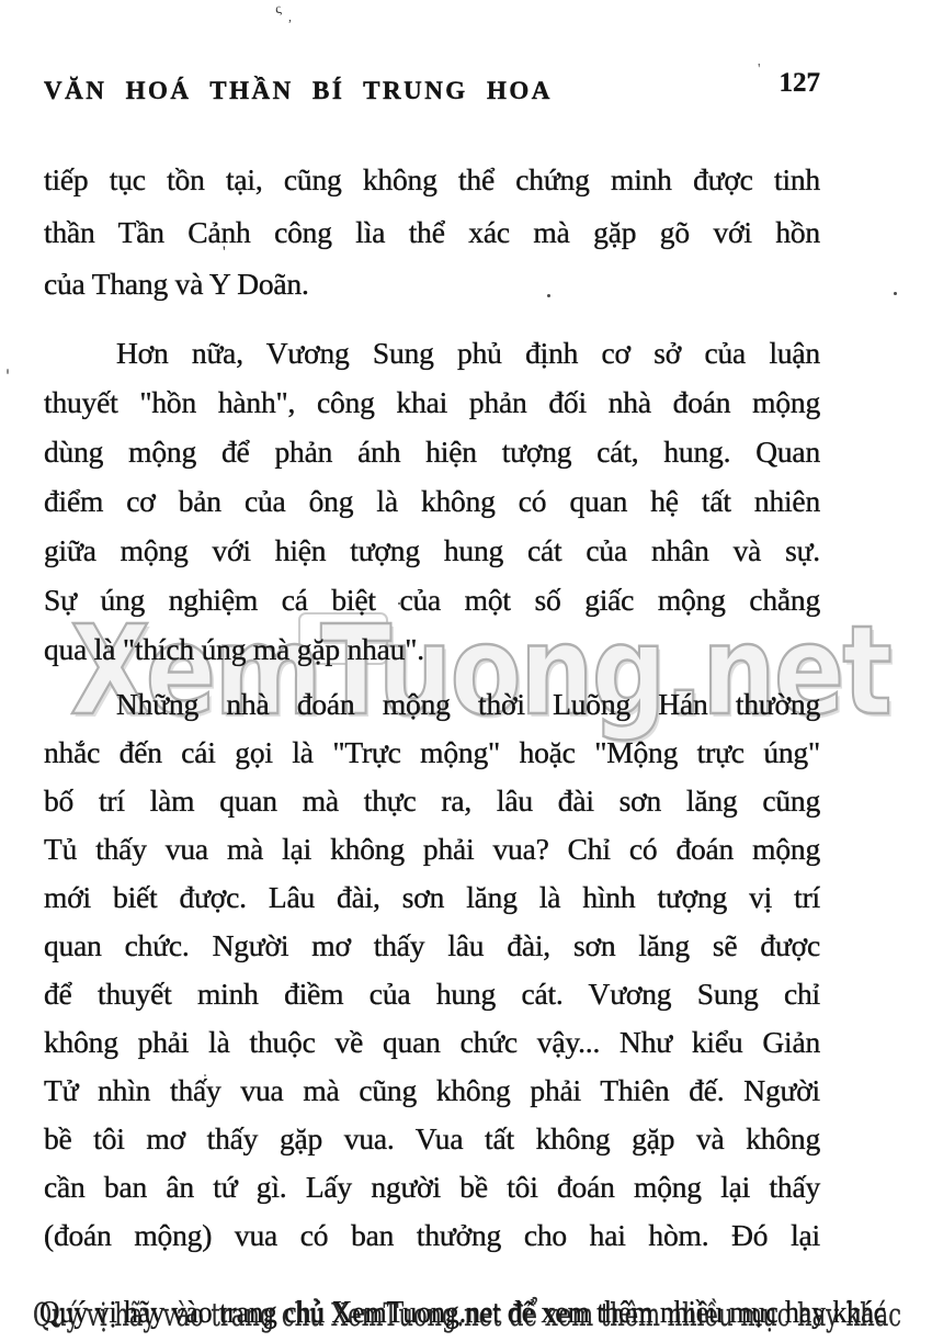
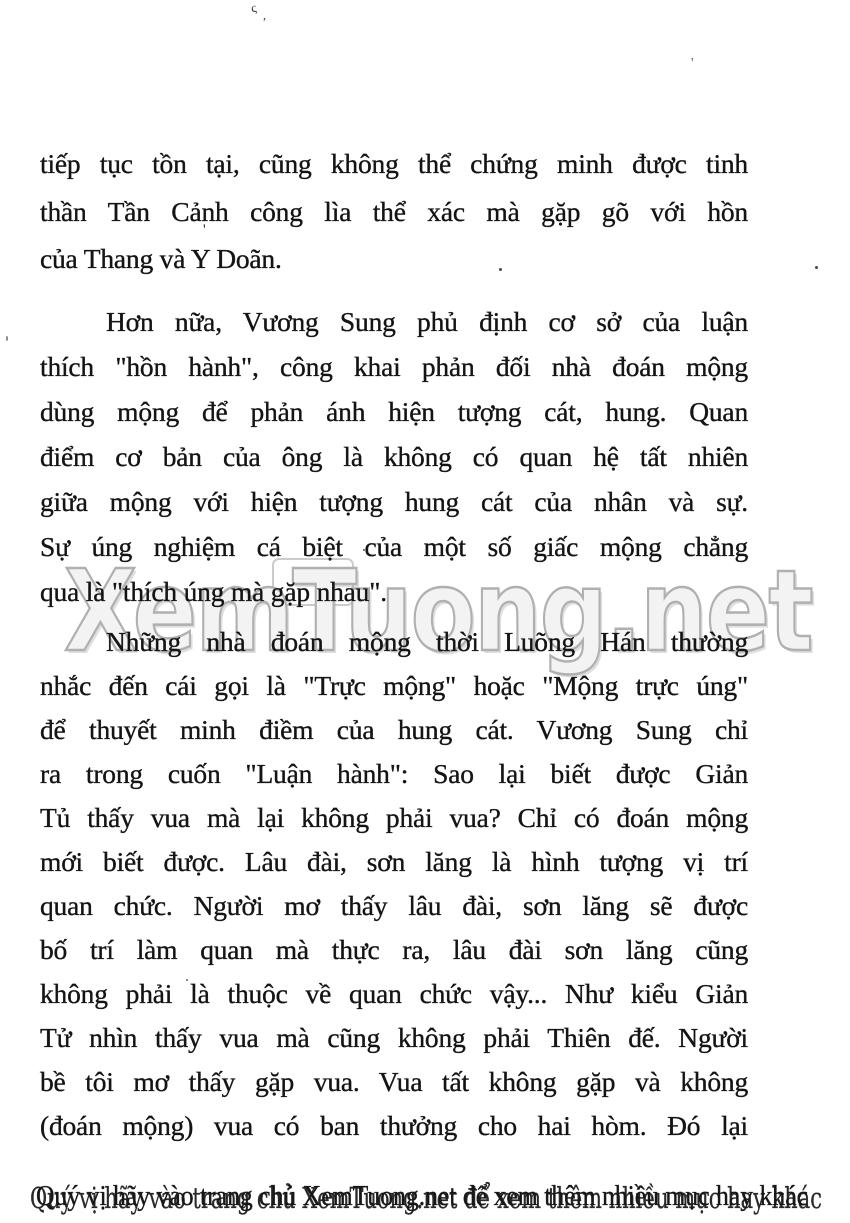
  XemTuong.net
- VĂN HOÁ THẦN BÍ TRUNG HOA
- 127
  tiếp tục tồn tại, cũng không thể chứng minh được tinh
  thần Tần Cảnh công lìa thể xác mà gặp gõ với hồn
  của Thang và Y Doãn.
  Hơn nữa, Vương Sung phủ định cơ sở của luận
- thuyết "hồn hành", công khai phản đối nhà đoán mộng
+ thích "hồn hành", công khai phản đối nhà đoán mộng
  dùng mộng để phản ánh hiện tượng cát, hung. Quan
  điểm cơ bản của ông là không có quan hệ tất nhiên
  giữa mộng với hiện tượng hung cát của nhân và sự.
  Sự úng nghiệm cá biệt của một số giấc mộng chẳng
  qua là "thích úng mà gặp nhau".
  Những nhà đoán mộng thời Luõng Hán thường
  nhắc đến cái gọi là "Trực mộng" hoặc "Mộng trực úng"
- bố trí làm quan mà thực ra, lâu đài sơn lăng cũng
+ để thuyết minh điềm của hung cát. Vương Sung chỉ
+ ra trong cuốn "Luận hành": Sao lại biết được Giản
  Tủ thấy vua mà lại không phải vua? Chỉ có đoán mộng
  mới biết được. Lâu đài, sơn lăng là hình tượng vị trí
  quan chức. Người mơ thấy lâu đài, sơn lăng sẽ được
- để thuyết minh điềm của hung cát. Vương Sung chỉ
+ bố trí làm quan mà thực ra, lâu đài sơn lăng cũng
  không phải là thuộc về quan chức vậy... Như kiểu Giản
  Tử nhìn thấy vua mà cũng không phải Thiên đế. Người
  bề tôi mơ thấy gặp vua. Vua tất không gặp và không
- cần ban ân tứ gì. Lấy người bề tôi đoán mộng lại thấy
  (đoán mộng) vua có ban thưởng cho hai hòm. Đó lại
  Quý vị hãy vào trang chủ XemTuong.net để xem thêm nhiều mục hay khác
  Quý vị hãy vào trang chủ XemTuong.net để xem thêm nhiều mục hay khác
  ,
  '
  '
